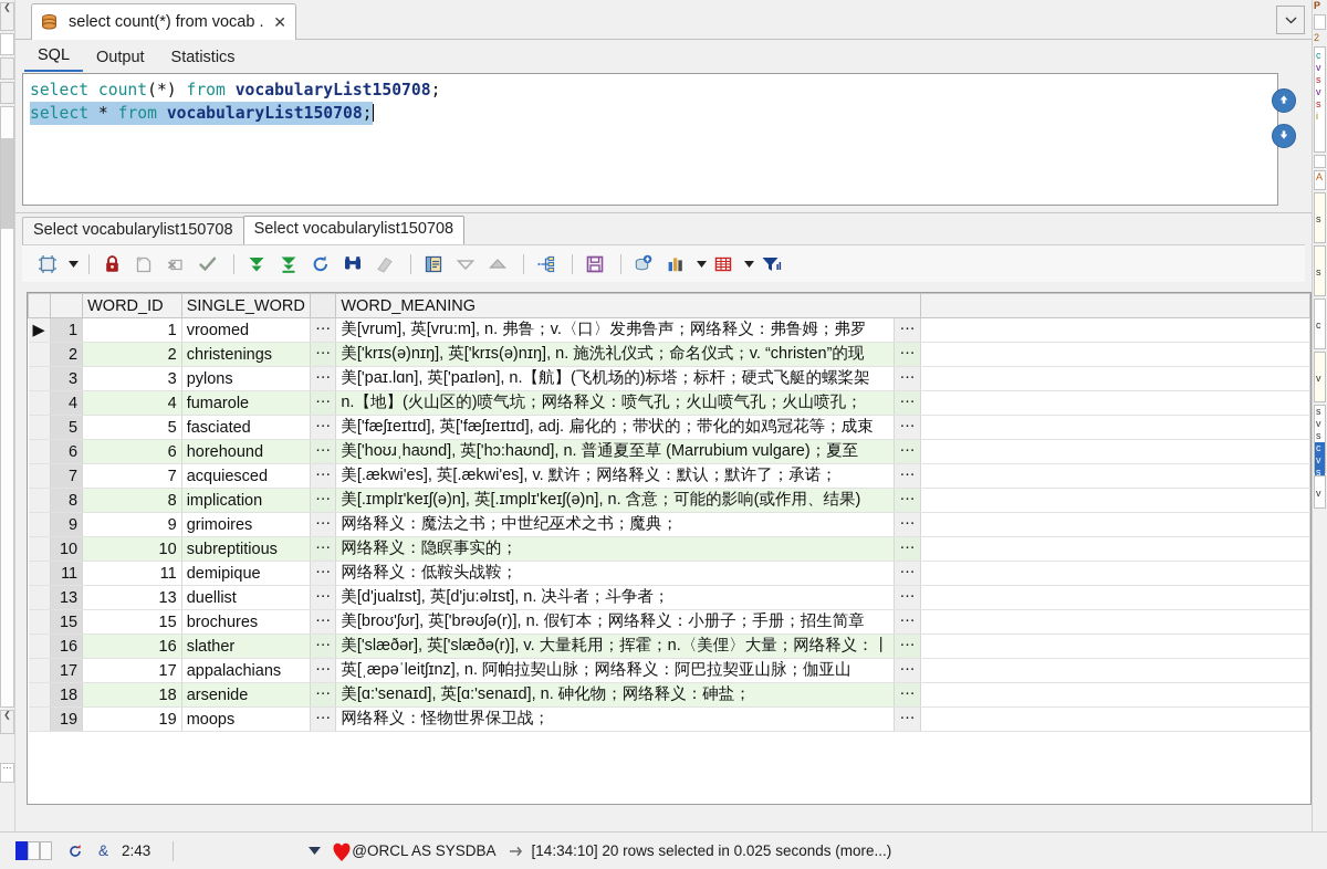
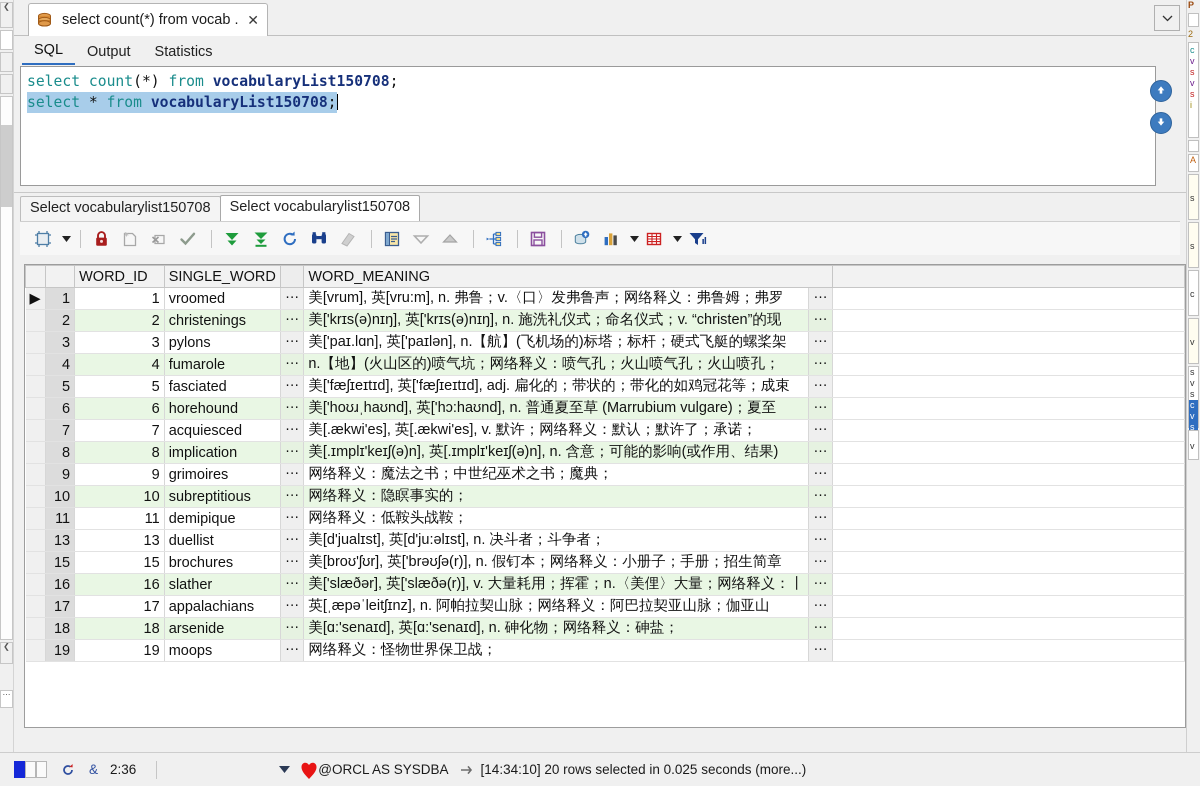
  ❮
  ❮
  ⋯
  select count(*) from vocab .
  ✕
  SQL
  Output
  Statistics
  select count(*) from vocabularyList150708;
  select * from vocabularyList150708;
  Select vocabularylist150708
  Select vocabularylist150708
  		WORD_ID	SINGLE_WORD		WORD_MEANING
  ▶	1	1	vroomed	…	美[vrum], 英[vru:m], n. 弗鲁；v.〈口〉发弗鲁声；网络释义：弗鲁姆；弗罗	…
  	2	2	christenings	…	美['krɪs(ə)nɪŋ], 英['krɪs(ə)nɪŋ], n. 施洗礼仪式；命名仪式；v. “christen”的现	…
  	3	3	pylons	…	美['paɪ.lɑn], 英['paɪlən], n.【航】(飞机场的)标塔；标杆；硬式飞艇的螺桨架	…
  	4	4	fumarole	…	n.【地】(火山区的)喷气坑；网络释义：喷气孔；火山喷气孔；火山喷孔；	…
  	5	5	fasciated	…	美['fæʃɪeɪtɪd], 英['fæʃɪeɪtɪd], adj. 扁化的；带状的；带化的如鸡冠花等；成束	…
  	6	6	horehound	…	美['hoʊɹˌhaʊnd], 英['hɔ:haʊnd], n. 普通夏至草 (Marrubium vulgare)；夏至	…
  	7	7	acquiesced	…	美[.ækwi'es], 英[.ækwi'es], v. 默许；网络释义：默认；默许了；承诺；	…
  	8	8	implication	…	美[.ɪmplɪ'keɪʃ(ə)n], 英[.ɪmplɪ'keɪʃ(ə)n], n. 含意；可能的影响(或作用、结果)	…
  	9	9	grimoires	…	网络释义：魔法之书；中世纪巫术之书；魔典；	…
  	10	10	subreptitious	…	网络释义：隐瞑事实的；	…
  	11	11	demipique	…	网络释义：低鞍头战鞍；	…
  	13	13	duellist	…	美[d'jualɪst], 英[d'ju:əlɪst], n. 决斗者；斗争者；	…
  	15	15	brochures	…	美[broʊ'ʃʊr], 英['brəʊʃə(r)], n. 假钉本；网络释义：小册子；手册；招生简章	…
  	16	16	slather	…	美['slæðər], 英['slæðə(r)], v. 大量耗用；挥霍；n.〈美俚〉大量；网络释义：丨	…
  	17	17	appalachians	…	英[ˌæpəˈleitʃɪnz], n. 阿帕拉契山脉；网络释义：阿巴拉契亚山脉；伽亚山	…
  	18	18	arsenide	…	美[ɑ:'senaɪd], 英[ɑ:'senaɪd], n. 砷化物；网络释义：砷盐；	…
  	19	19	moops	…	网络释义：怪物世界保卫战；	…
  &
- 2:43
+ 2:36
  @ORCL AS SYSDBA
  [14:34:10] 20 rows selected in 0.025 seconds (more...)
  P
  2
  c
  v
  s
  v
  s
  i
  A
  s
  s
  c
  v
  s
  v
  s
  c
  v
  s
  v
